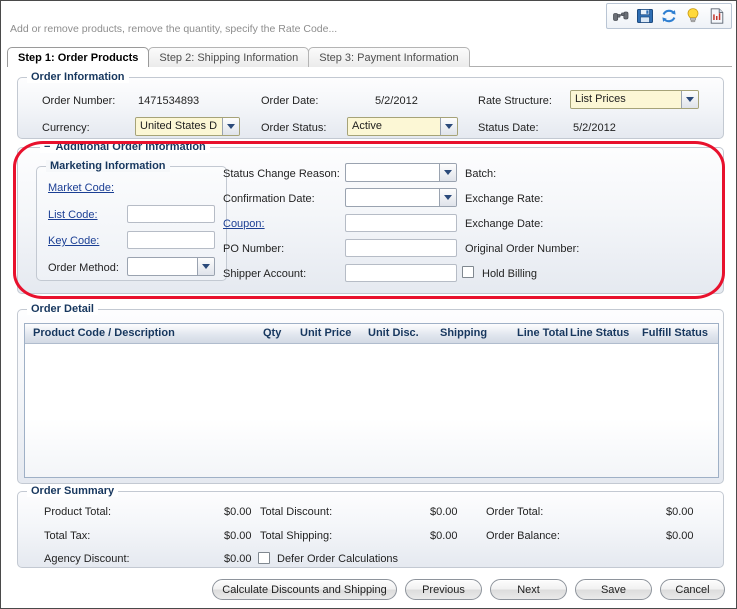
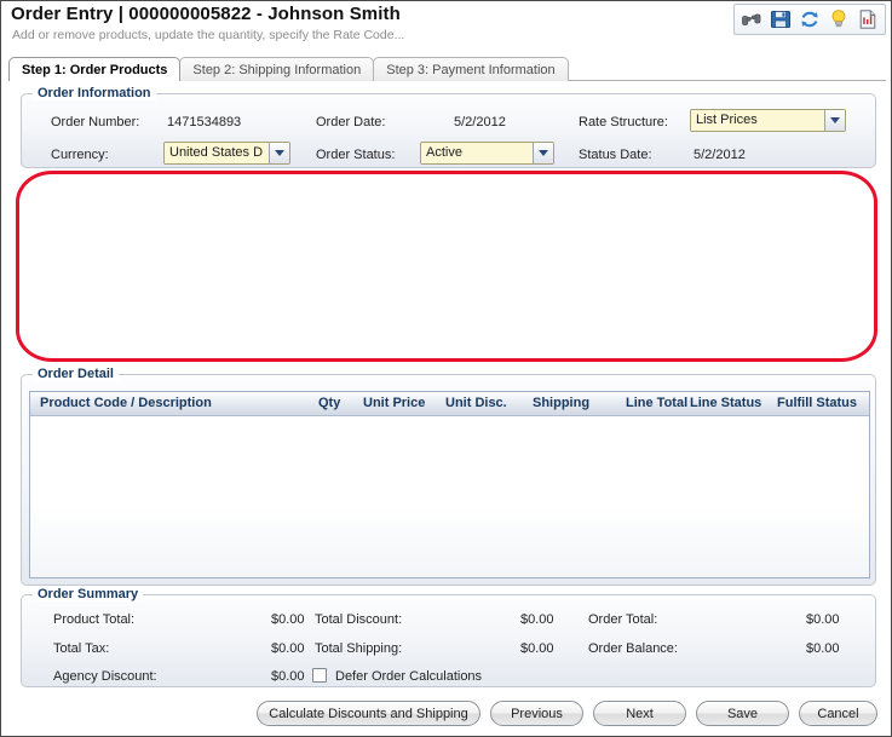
+ Order Entry | 000000005822 - Johnson Smith
- Add or remove products, remove the quantity, specify the Rate Code...
+ Add or remove products, update the quantity, specify the Rate Code...
  Step 1: Order Products
  Step 2: Shipping Information
  Step 3: Payment Information
  Order Information
  Order Number:
  1471534893
  Order Date:
  5/2/2012
  Rate Structure:
  List Prices
  Currency:
  United States D
  Order Status:
  Active
  Status Date:
  5/2/2012
- − Additional Order Information
- Marketing Information
- Market Code:
- List Code:
- Key Code:
- Order Method:
- Status Change Reason:
- Confirmation Date:
- Coupon:
- PO Number:
- Shipper Account:
- Batch:
- Exchange Rate:
- Exchange Date:
- Original Order Number:
- Hold Billing
  Order Detail
  Product Code / Description
  Qty
  Unit Price
  Unit Disc.
  Shipping
  Line Total
  Line Status
  Fulfill Status
  Order Summary
  Product Total:
  $0.00
  Total Discount:
  $0.00
  Order Total:
  $0.00
  Total Tax:
  $0.00
  Total Shipping:
  $0.00
  Order Balance:
  $0.00
  Agency Discount:
  $0.00
  Defer Order Calculations
  Calculate Discounts and Shipping
  Previous
  Next
  Save
  Cancel
